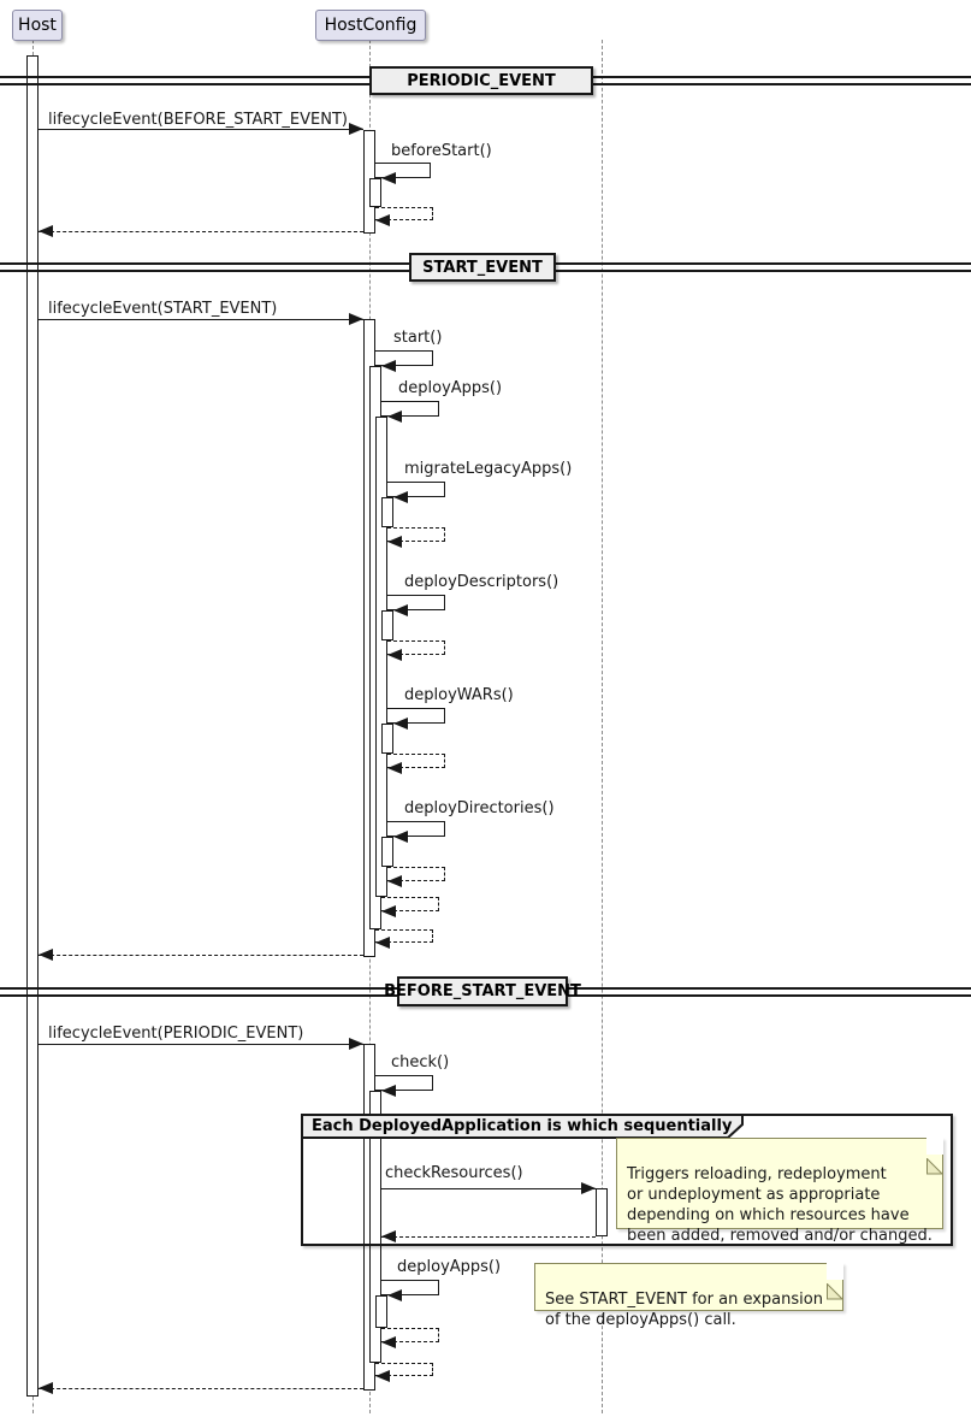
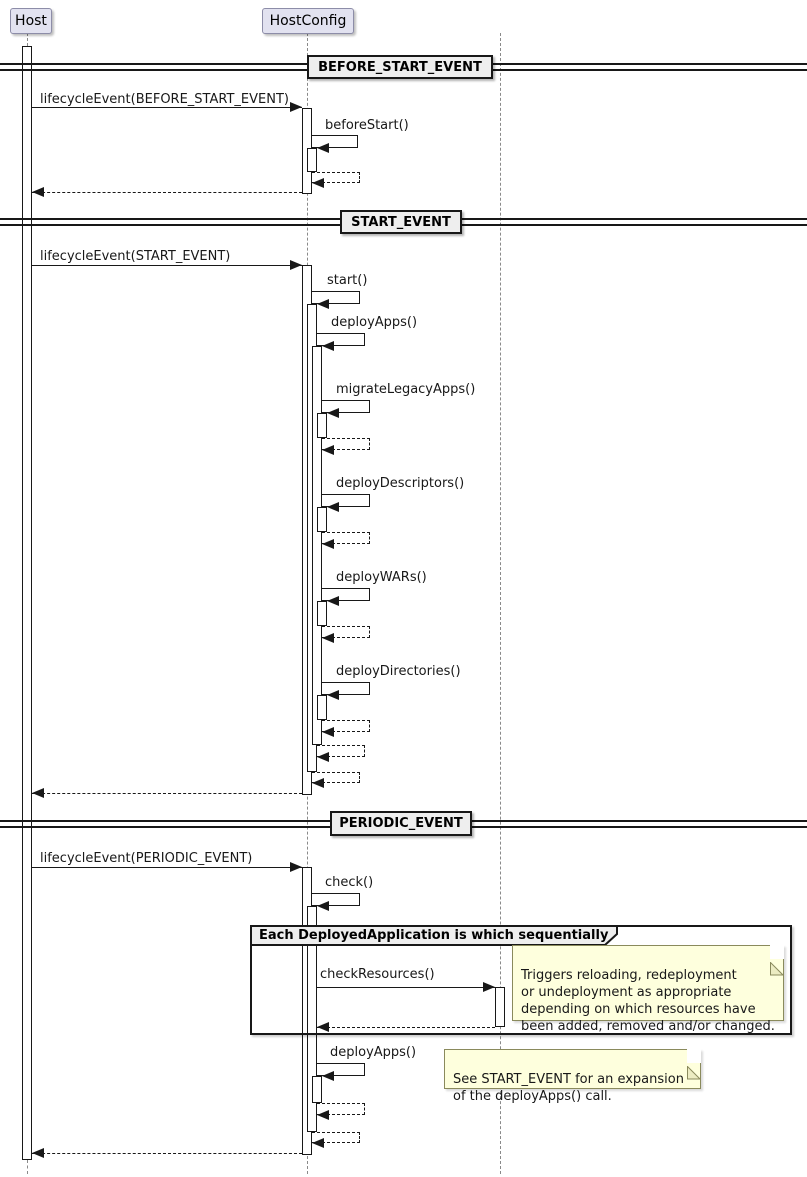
  lifecycleEvent(BEFORE_START_EVENT)
  beforeStart()
  lifecycleEvent(START_EVENT)
  start()
  deployApps()
  migrateLegacyApps()
  deployDescriptors()
  deployWARs()
  deployDirectories()
  lifecycleEvent(PERIODIC_EVENT)
  check()
  checkResources()
  deployApps()
- PERIODIC_EVENT
+ BEFORE_START_EVENT
  START_EVENT
- BEFORE_START_EVENT
+ PERIODIC_EVENT
  Each DeployedApplication is which sequentially
  Triggers reloading, redeployment
  or undeployment as appropriate
  depending on which resources have
  been added, removed and/or changed.
  See START_EVENT for an expansion
  of the deployApps() call.
  Host
  HostConfig
